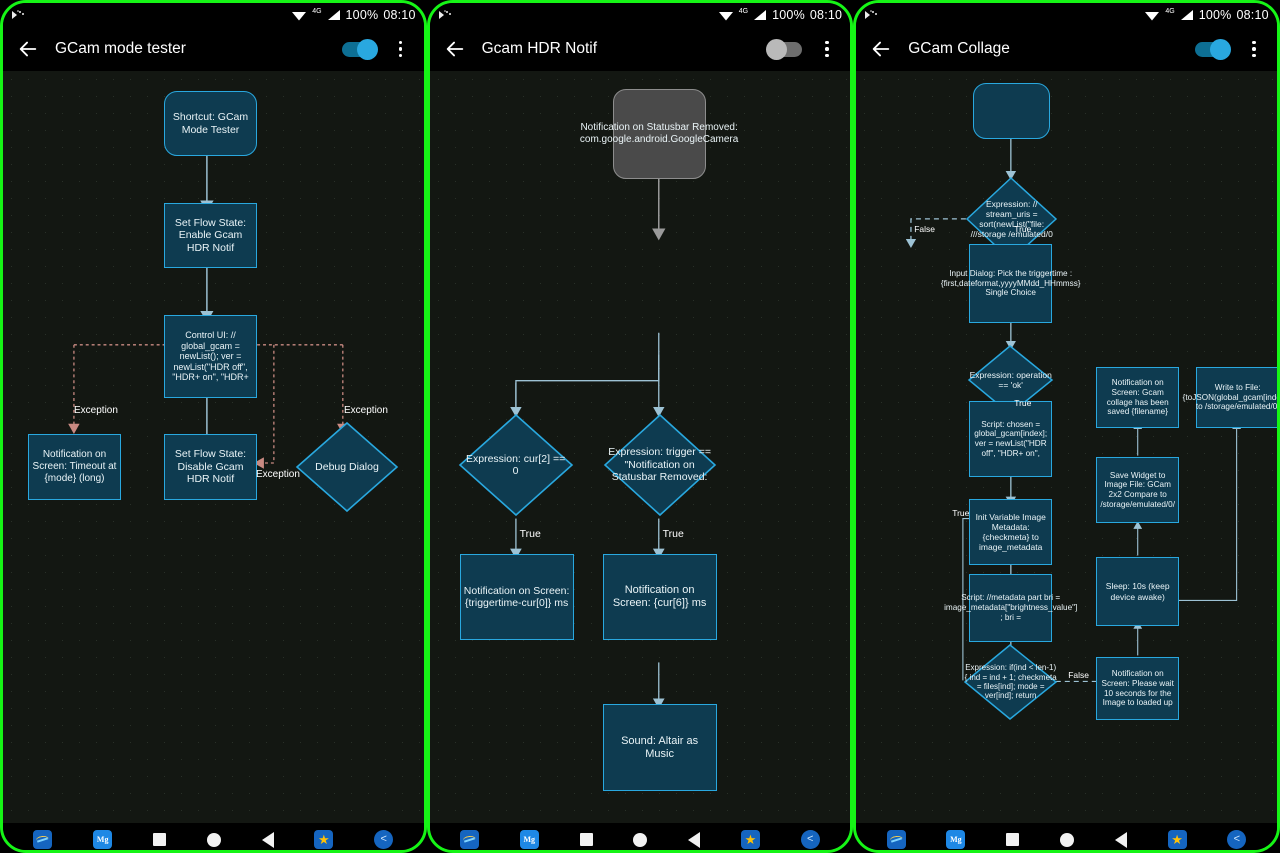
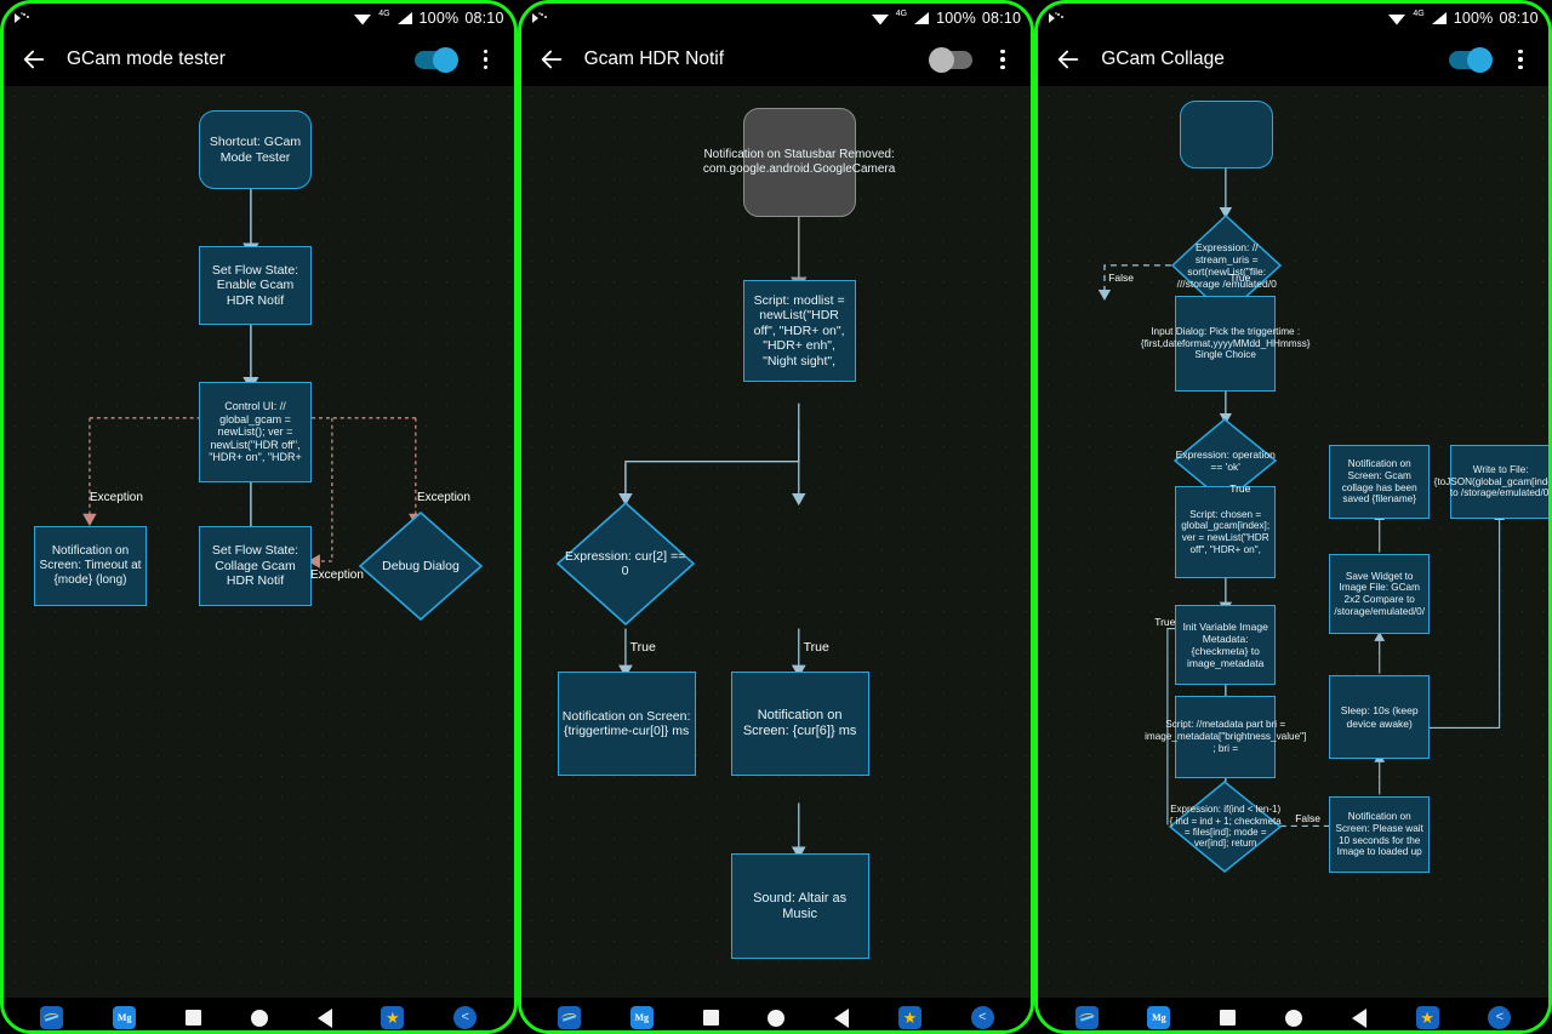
  100%
  08:10
  GCam mode tester
  Shortcut: GCam Mode Tester
  Set Flow State: Enable Gcam HDR Notif
  Control UI: // global_gcam = newList(); ver = newList("HDR off", "HDR+ on", "HDR+
  Notification on Screen: Timeout at {mode} (long)
- Set Flow State: Disable Gcam HDR Notif
+ Set Flow State: Collage Gcam HDR Notif
  Debug Dialog
  Exception
  Exception
  Exception
  Mg
  100%
  08:10
  Gcam HDR Notif
  Notification on Statusbar Removed: com.google.android.GoogleCamera
+ Script: modlist = newList("HDR off", "HDR+ on", "HDR+ enh", "Night sight",
  Expression: cur[2] == 0
- Expression: trigger == "Notification on Statusbar Removed:
  Notification on Screen: {triggertime-cur[0]} ms
  Notification on Screen: {cur[6]} ms
  Sound: Altair as Music
  True
  True
  Mg
  100%
  08:10
  GCam Collage
  Expression: // stream_uris = sort(newList("file: ///storage /emulated/0
  Input Dialog: Pick the triggertime : {first,dateformat,yyyyMMdd_HHmmss} Single Choice
  Expression: operation == 'ok'
  Script: chosen = global_gcam[index]; ver = newList("HDR off", "HDR+ on",
  Init Variable Image Metadata: {checkmeta} to image_metadata
  Script: //metadata part bri = image_metadata["brightness_value"] ; bri =
  Expression: if(ind < len-1) { ind = ind + 1; checkmeta = files[ind]; mode = ver[ind]; return
  Notification on Screen: Gcam collage has been saved {filename}
  Save Widget to Image File: GCam 2x2 Compare to /storage/emulated/0/
  Sleep: 10s (keep device awake)
  Notification on Screen: Please wait 10 seconds for the Image to loaded up
  Write to File: {toJSON(global_gcam[ind to /storage/emulated/0
  False
  True
  True
  True
  False
  Mg
